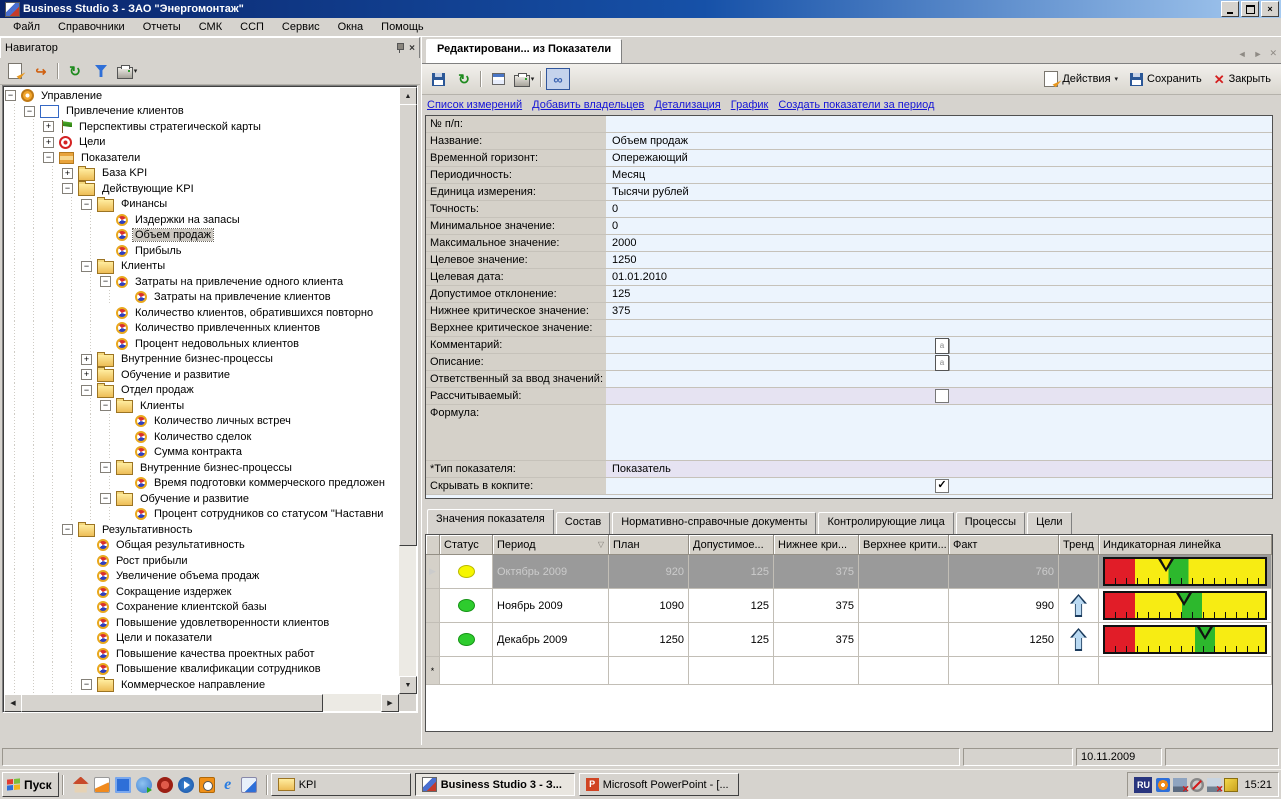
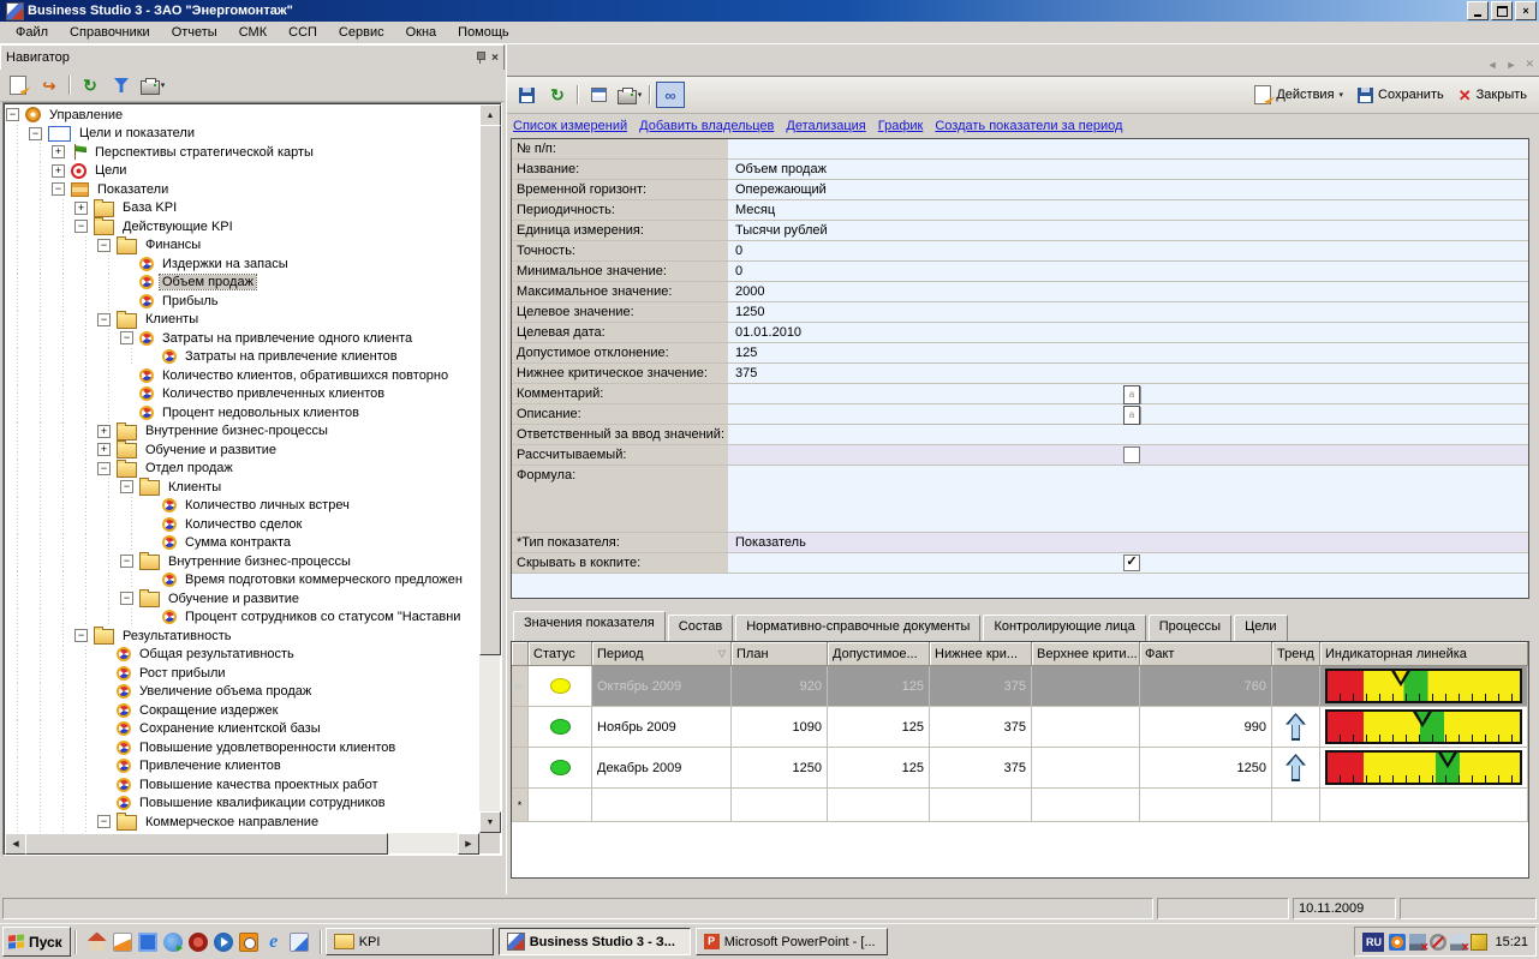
  Business Studio 3 - ЗАО "Энергомонтаж"
  ×
  Файл
  Справочники
  Отчеты
  СМК
  ССП
  Сервис
  Окна
  Помощь
  Навигатор
  ×
  ↪
  ↻
  −
  Управление
  −
- Привлечение клиентов
+ Цели и показатели
  +
  Перспективы стратегической карты
  +
  Цели
  −
  Показатели
  +
  База KPI
  −
  Действующие KPI
  −
  Финансы
  Издержки на запасы
  Объем продаж
  Прибыль
  −
  Клиенты
  −
  Затраты на привлечение одного клиента
  Затраты на привлечение клиентов
  Количество клиентов, обратившихся повторно
  Количество привлеченных клиентов
  Процент недовольных клиентов
  +
  Внутренние бизнес-процессы
  +
  Обучение и развитие
  −
  Отдел продаж
  −
  Клиенты
  Количество личных встреч
  Количество сделок
  Сумма контракта
  −
  Внутренние бизнес-процессы
  Время подготовки коммерческого предложен
  −
  Обучение и развитие
  Процент сотрудников со статусом "Наставни
  −
  Результативность
  Общая результативность
  Рост прибыли
  Увеличение объема продаж
  Сокращение издержек
  Сохранение клиентской базы
  Повышение удовлетворенности клиентов
- Цели и показатели
+ Привлечение клиентов
  Повышение качества проектных работ
  Повышение квалификации сотрудников
  −
  Коммерческое направление
- Редактировани... из Показатели
  ◄
  ►
  ✕
  ↻
  ∞
  Действия
  Сохранить
  ✕
  Закрыть
  Список измерений
  Добавить владельцев
  Детализация
  График
  Создать показатели за период
  № п/п:
  Название:
  Объем продаж
  Временной горизонт:
  Опережающий
  Периодичность:
  Месяц
  Единица измерения:
  Тысячи рублей
  Точность:
  0
  Минимальное значение:
  0
  Максимальное значение:
  2000
  Целевое значение:
  1250
  Целевая дата:
  01.01.2010
  Допустимое отклонение:
  125
  Нижнее критическое значение:
  375
- Верхнее критическое значение:
  Комментарий:
  a
  Описание:
  a
  Ответственный за ввод значений:
  Рассчитываемый:
  Формула:
  *Тип показателя:
  Показатель
  Скрывать в кокпите:
  ✓
  Значения показателя
  Состав
  Нормативно-справочные документы
  Контролирующие лица
  Процессы
  Цели
  Статус
  Период
  ▽
  План
  Допустимое...
  Нижнее кри...
  Верхнее крити...
  Факт
  Тренд
  Индикаторная линейка
  Октябрь 2009
  920
  125
  375
  760
  Ноябрь 2009
  1090
  125
  375
  990
  Декабрь 2009
  1250
  125
  375
  1250
  *
  10.11.2009
  Пуск
  e
  KPI
  Business Studio 3 - З...
  P
  Microsoft PowerPoint - [...
  RU
  15:21
